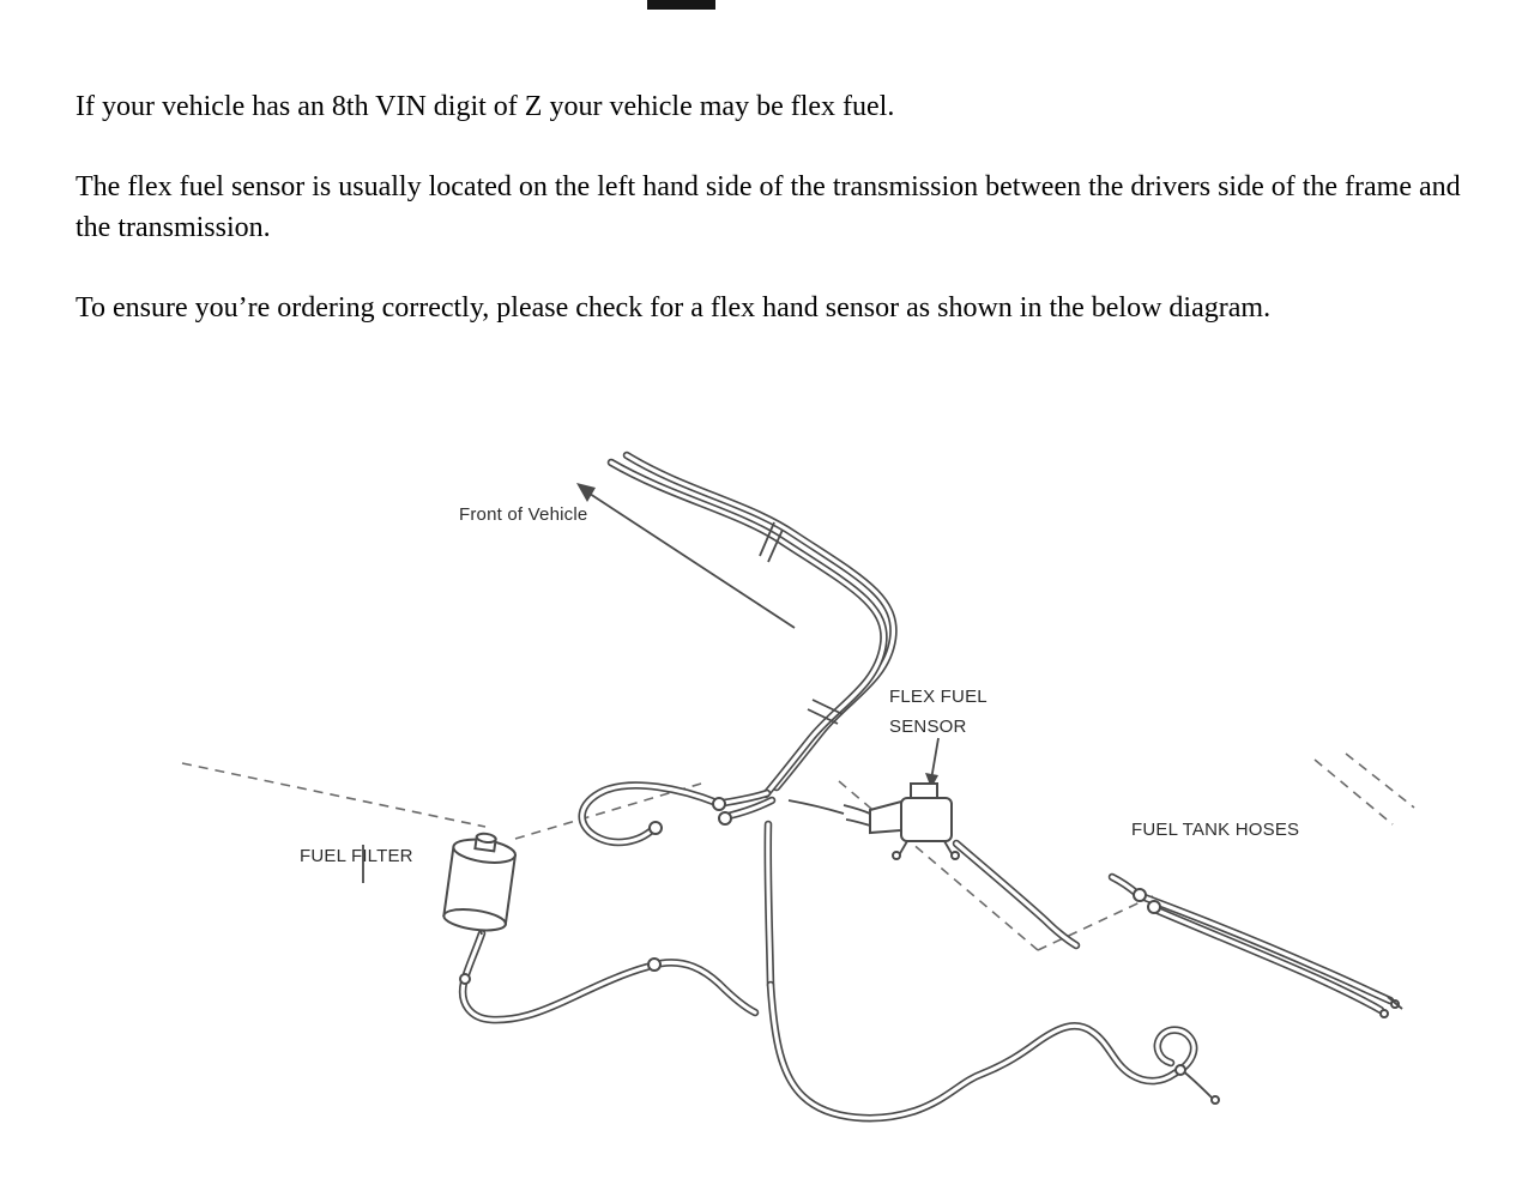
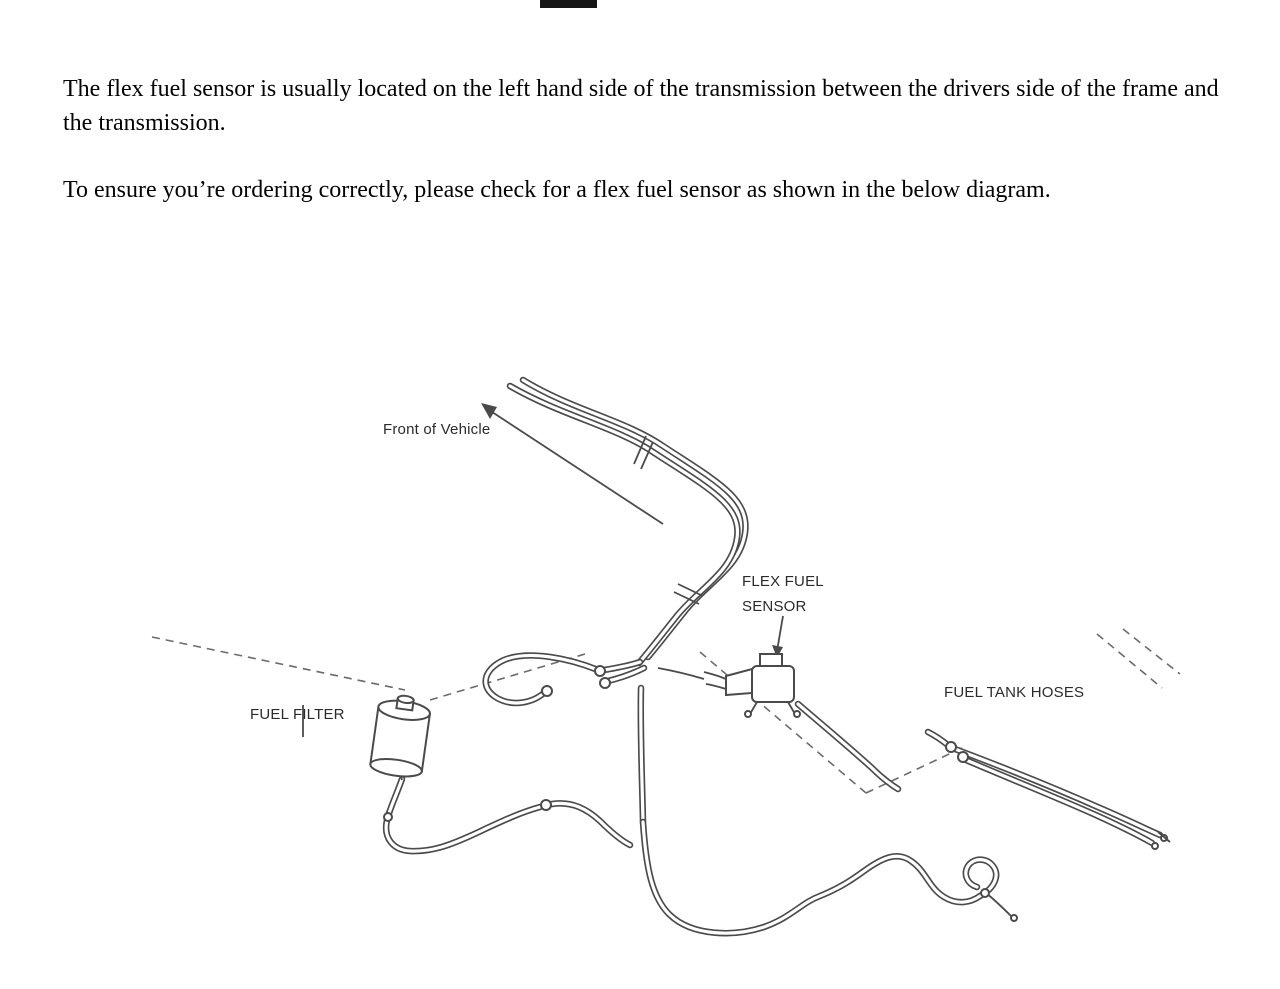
- If your vehicle has an 8th VIN digit of Z your vehicle may be flex fuel.
  The flex fuel sensor is usually located on the left hand side of the transmission between the drivers side of the frame and the transmission.
- To ensure you’re ordering correctly, please check for a flex hand sensor as shown in the below diagram.
+ To ensure you’re ordering correctly, please check for a flex fuel sensor as shown in the below diagram.
  Front of Vehicle
  FLEX FUEL
  SENSOR
  FUEL TANK HOSES
  FUEL FILTER
